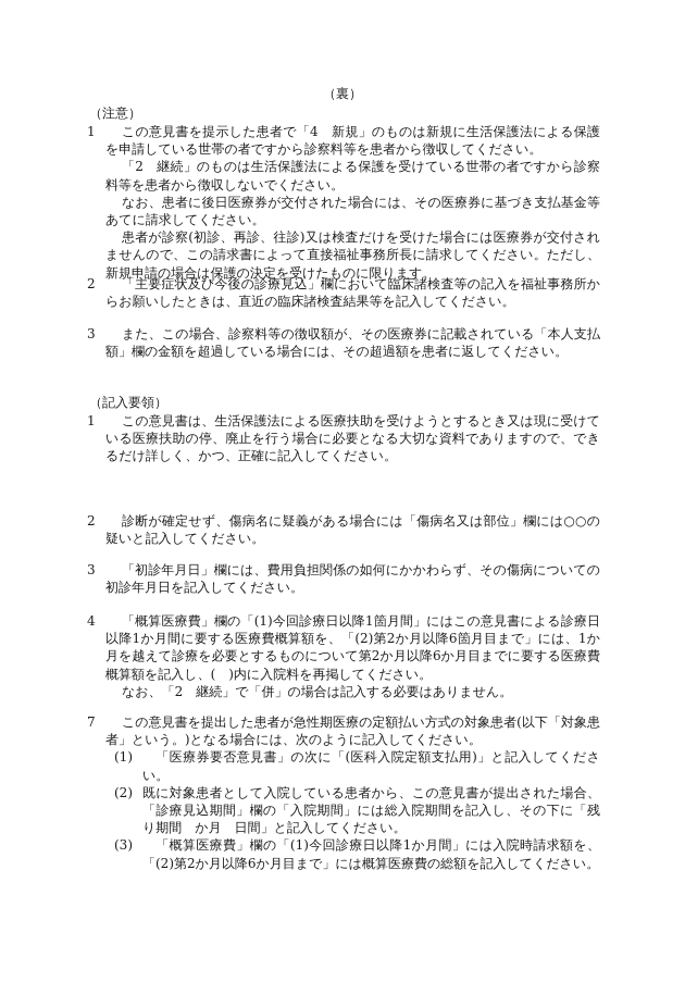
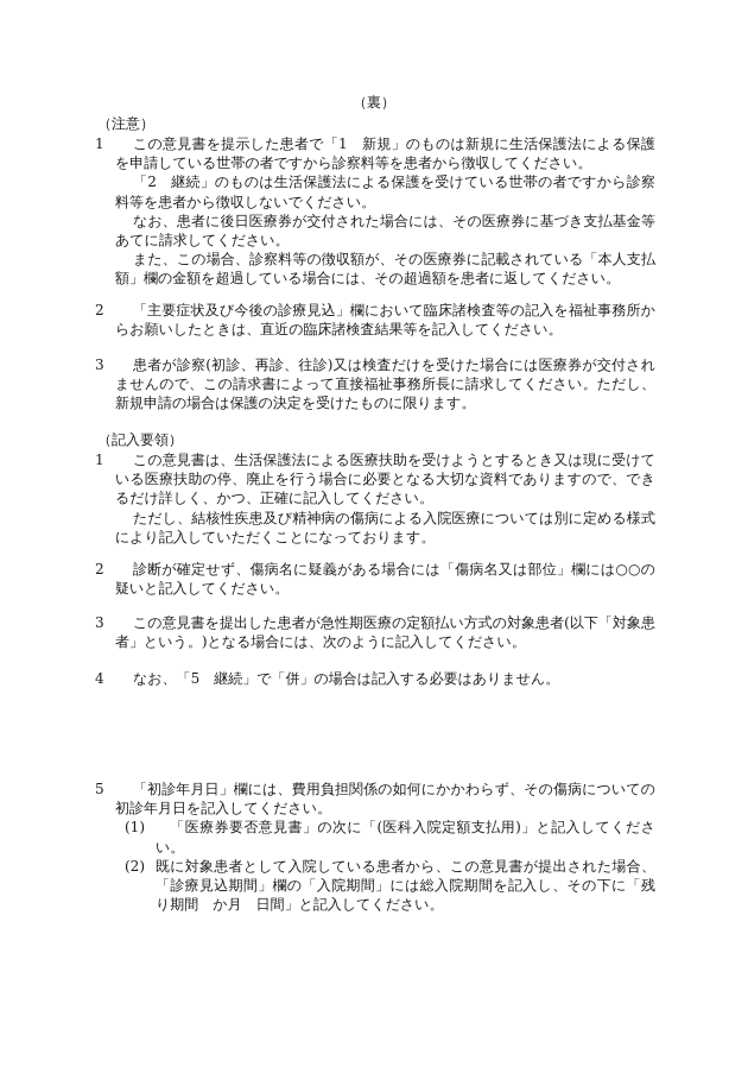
  （裏）
  （注意）
  1
- この意見書を提示した患者で「4 新規」のものは新規に生活保護法による保護を申請している世帯の者ですから診察料等を患者から徴収してください。
+ この意見書を提示した患者で「1 新規」のものは新規に生活保護法による保護を申請している世帯の者ですから診察料等を患者から徴収してください。
  「2 継続」のものは生活保護法による保護を受けている世帯の者ですから診察料等を患者から徴収しないでください。
  なお、患者に後日医療券が交付された場合には、その医療券に基づき支払基金等あてに請求してください。
- 患者が診察(初診、再診、往診)又は検査だけを受けた場合には医療券が交付されませんので、この請求書によって直接福祉事務所長に請求してください。ただし、新規申請の場合は保護の決定を受けたものに限ります。
+ また、この場合、診察料等の徴収額が、その医療券に記載されている「本人支払額」欄の金額を超過している場合には、その超過額を患者に返してください。
  2
  「主要症状及び今後の診療見込」欄において臨床諸検査等の記入を福祉事務所からお願いしたときは、直近の臨床諸検査結果等を記入してください。
  3
- また、この場合、診察料等の徴収額が、その医療券に記載されている「本人支払額」欄の金額を超過している場合には、その超過額を患者に返してください。
+ 患者が診察(初診、再診、往診)又は検査だけを受けた場合には医療券が交付されませんので、この請求書によって直接福祉事務所長に請求してください。ただし、新規申請の場合は保護の決定を受けたものに限ります。
  （記入要領）
  1
  この意見書は、生活保護法による医療扶助を受けようとするとき又は現に受けている医療扶助の停、廃止を行う場合に必要となる大切な資料でありますので、できるだけ詳しく、かつ、正確に記入してください。
+ ただし、結核性疾患及び精神病の傷病による入院医療については別に定める様式により記入していただくことになっております。
  2
  診断が確定せず、傷病名に疑義がある場合には「傷病名又は部位」欄には○○の疑いと記入してください。
  3
- 「初診年月日」欄には、費用負担関係の如何にかかわらず、その傷病についての初診年月日を記入してください。
+ この意見書を提出した患者が急性期医療の定額払い方式の対象患者(以下「対象患者」という。)となる場合には、次のように記入してください。
  4
- 「概算医療費」欄の「(1)今回診療日以降1箇月間」にはこの意見書による診療日以降1か月間に要する医療費概算額を、「(2)第2か月以降6箇月目まで」には、1か月を越えて診療を必要とするものについて第2か月以降6か月目までに要する医療費概算額を記入し、( )内に入院料を再掲してください。
- なお、「2 継続」で「併」の場合は記入する必要はありません。
+ なお、「5 継続」で「併」の場合は記入する必要はありません。
- 7
+ 5
- この意見書を提出した患者が急性期医療の定額払い方式の対象患者(以下「対象患者」という。)となる場合には、次のように記入してください。
+ 「初診年月日」欄には、費用負担関係の如何にかかわらず、その傷病についての初診年月日を記入してください。
  (1)
  「医療券要否意見書」の次に「(医科入院定額支払用)」と記入してください。
  (2)
  既に対象患者として入院している患者から、この意見書が提出された場合、「診療見込期間」欄の「入院期間」には総入院期間を記入し、その下に「残り期間 か月 日間」と記入してください。
- (3)
- 「概算医療費」欄の「(1)今回診療日以降1か月間」には入院時請求額を、「(2)第2か月以降6か月目まで」には概算医療費の総額を記入してください。
